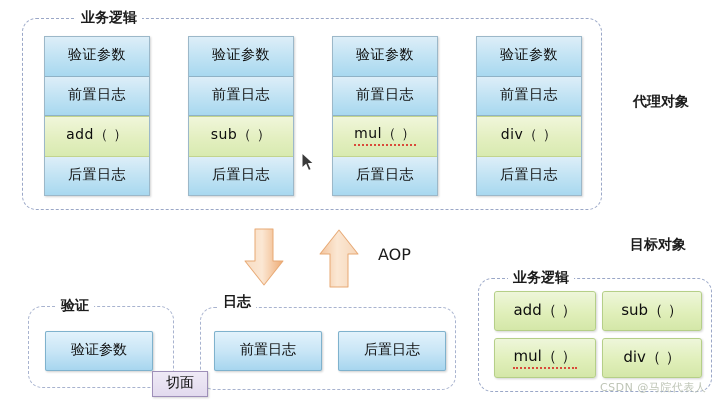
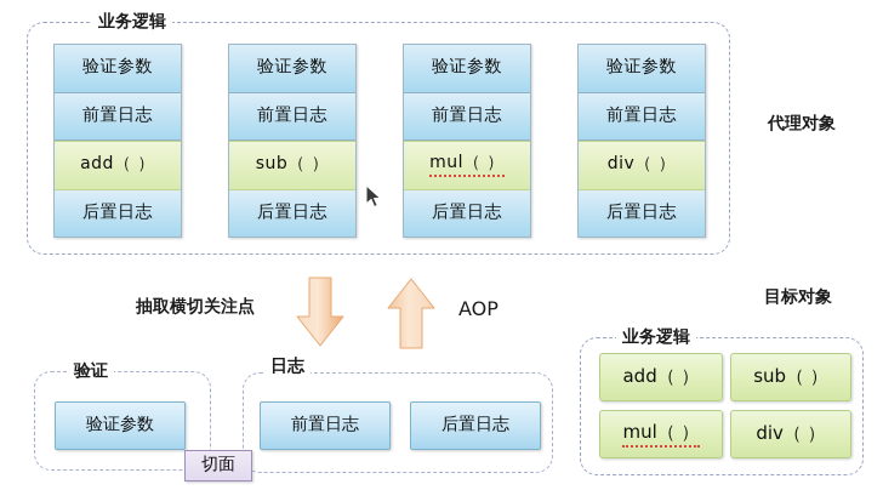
  业务逻辑
  代理对象
  验证参数
  前置日志
  add（ ）
  后置日志
  验证参数
  前置日志
  sub（ ）
  后置日志
  验证参数
  前置日志
  mul（ ）
  后置日志
  验证参数
  前置日志
  div（ ）
  后置日志
+ 抽取横切关注点
  AOP
  目标对象
  验证
  验证参数
  日志
  前置日志
  后置日志
  切面
  业务逻辑
  add（ ）
  sub（ ）
  mul（ ）
  div（ ）
- CSDN @马院代表人
